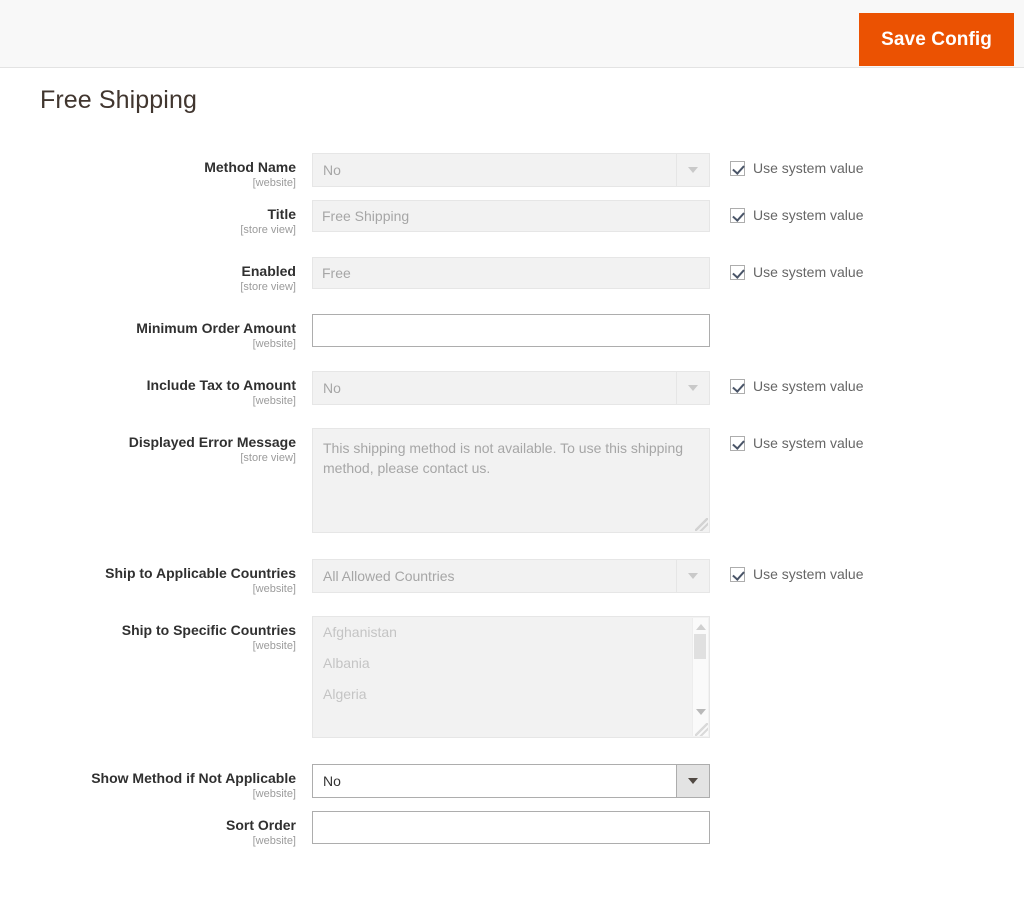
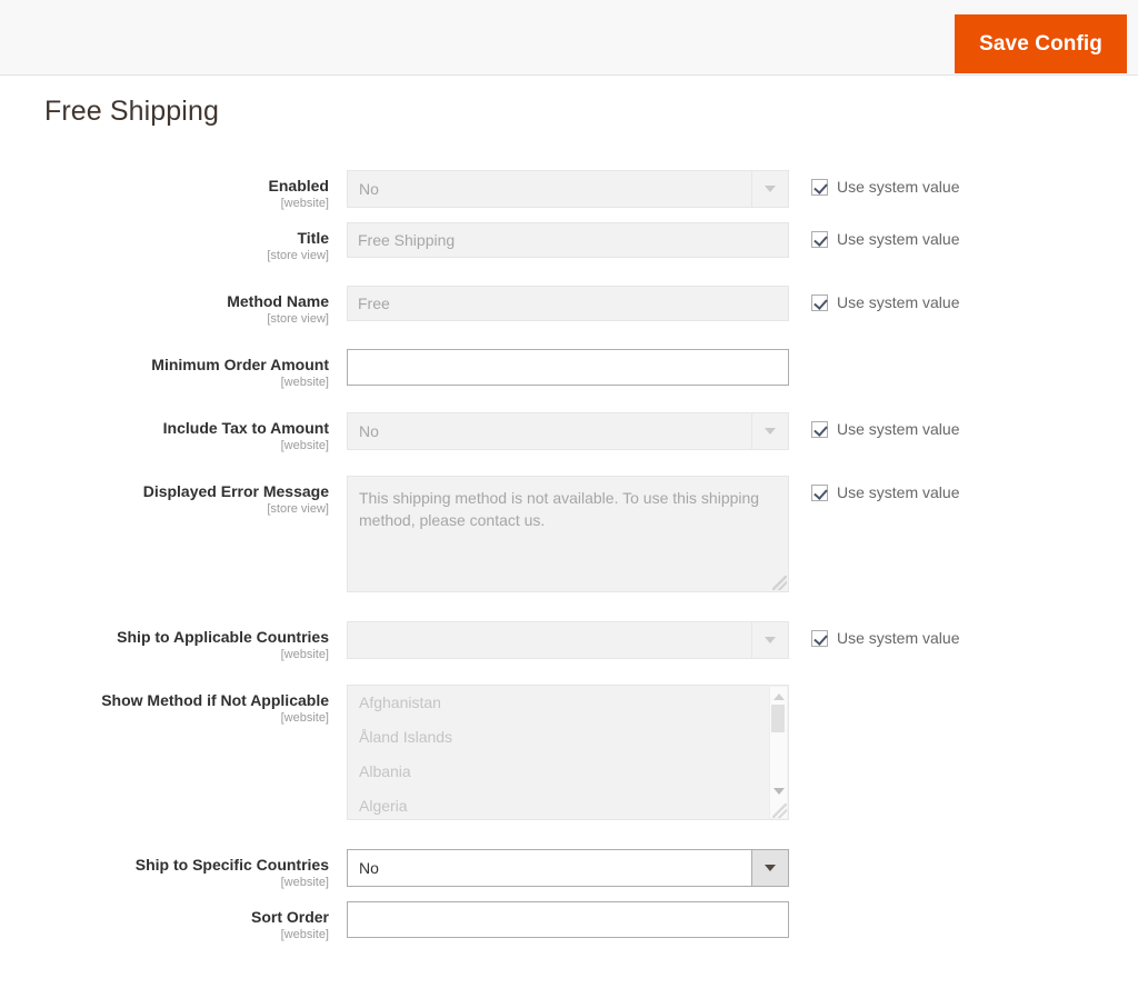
  Save Config
  Free Shipping
- Method Name
+ Enabled
  [website]
  No
  Use system value
  Title
  [store view]
  Free Shipping
  Use system value
- Enabled
+ Method Name
  [store view]
  Free
  Use system value
  Minimum Order Amount
  [website]
  Include Tax to Amount
  [website]
  No
  Use system value
  Displayed Error Message
  [store view]
  This shipping method is not available. To use this shipping method, please contact us.
  Use system value
  Ship to Applicable Countries
  [website]
- All Allowed Countries
  Use system value
- Ship to Specific Countries
+ Show Method if Not Applicable
  [website]
  Afghanistan
+ Åland Islands
  Albania
  Algeria
- Show Method if Not Applicable
+ Ship to Specific Countries
  [website]
  No
  Sort Order
  [website]
